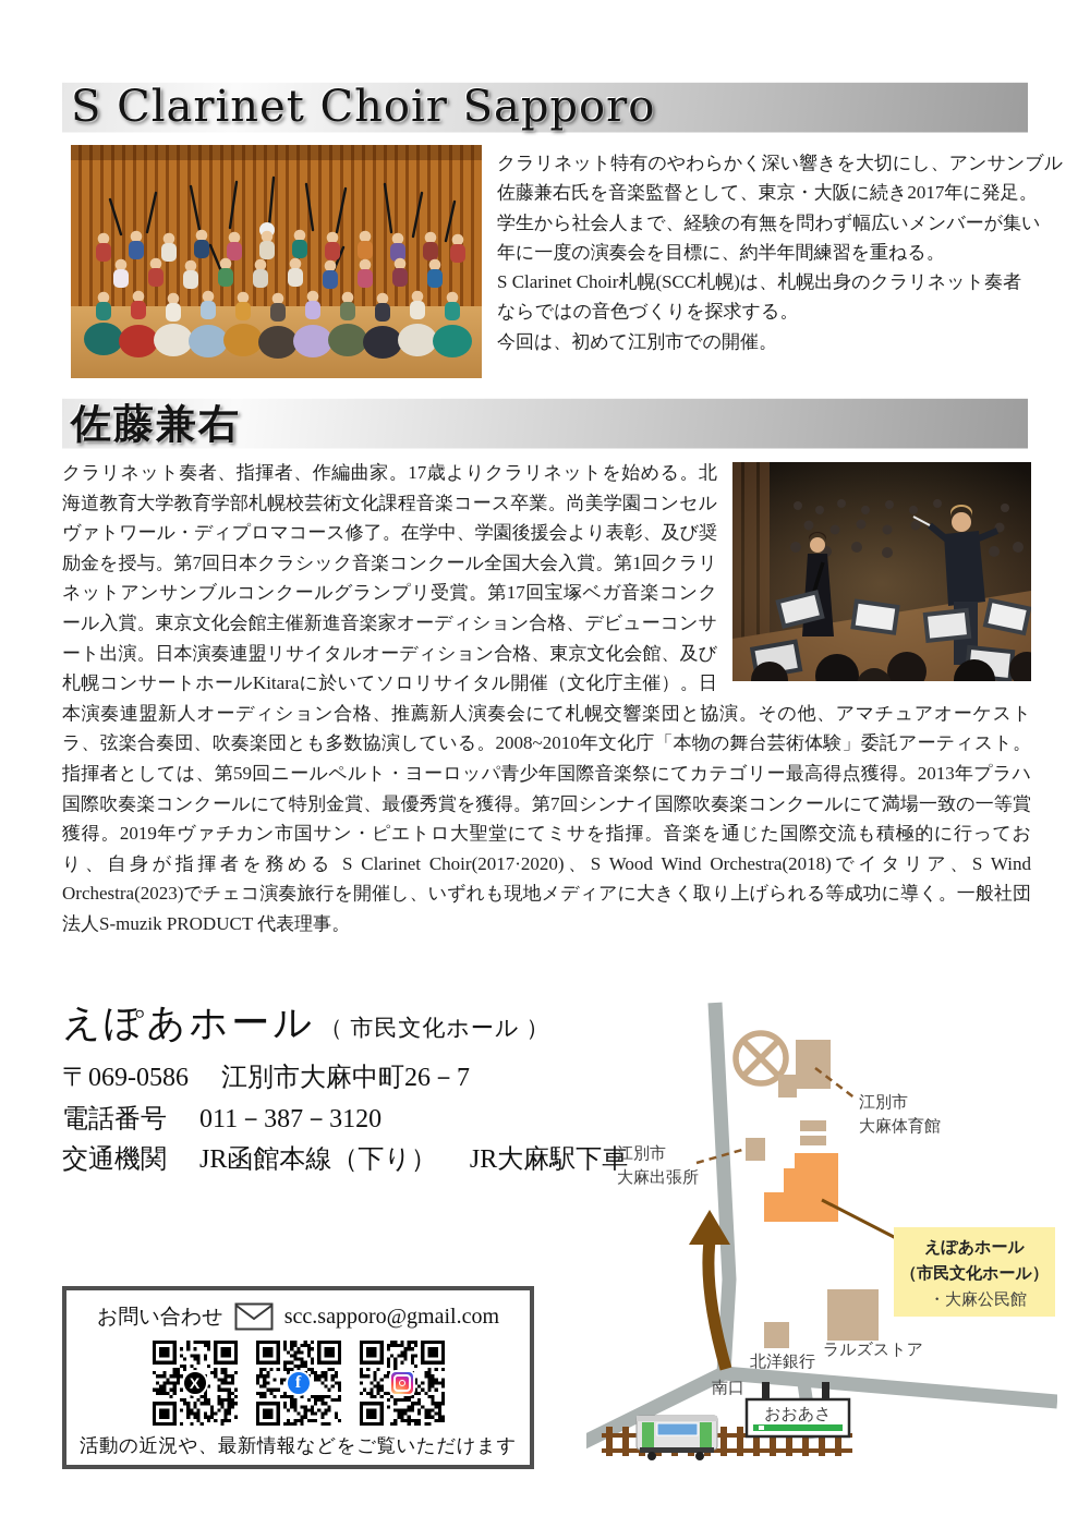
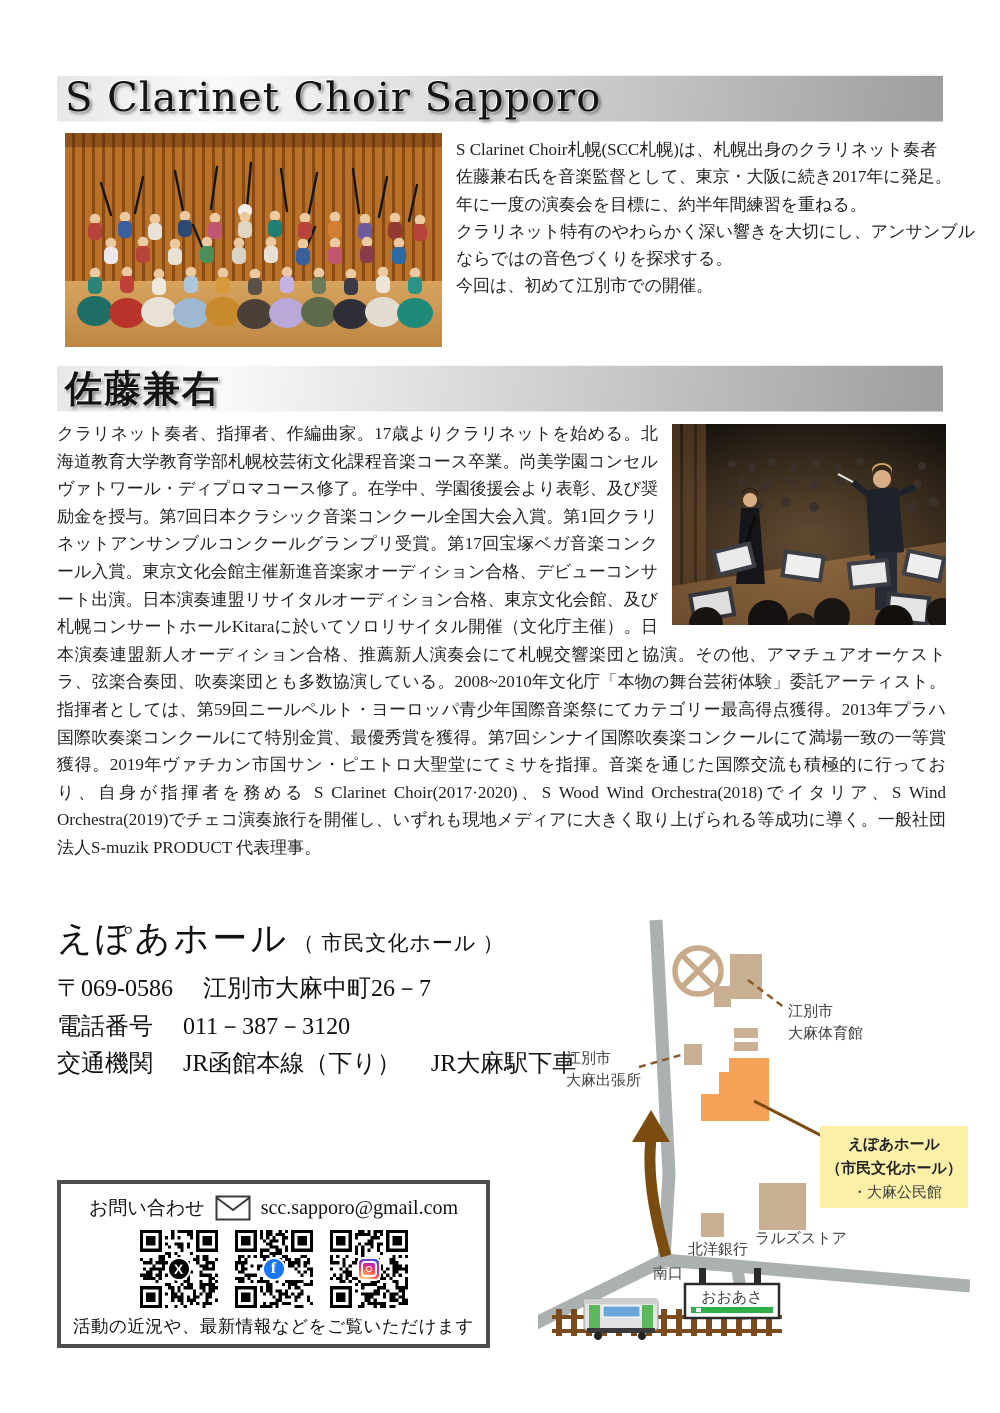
  S Clarinet Choir Sapporo
- クラリネット特有のやわらかく深い響きを大切にし、アンサンブル
+ S Clarinet Choir札幌(SCC札幌)は、札幌出身のクラリネット奏者
  佐藤兼右氏を音楽監督として、東京・大阪に続き2017年に発足。
- 学生から社会人まで、経験の有無を問わず幅広いメンバーが集い
  年に一度の演奏会を目標に、約半年間練習を重ねる。
- S Clarinet Choir札幌(SCC札幌)は、札幌出身のクラリネット奏者
+ クラリネット特有のやわらかく深い響きを大切にし、アンサンブル
  ならではの音色づくりを探求する。
  今回は、初めて江別市での開催。
  佐藤兼右
- クラリネット奏者、指揮者、作編曲家。17歳よりクラリネットを始める。北海道教育大学教育学部札幌校芸術文化課程音楽コース卒業。尚美学園コンセルヴァトワール・ディプロマコース修了。在学中、学園後援会より表彰、及び奨励金を授与。第7回日本クラシック音楽コンクール全国大会入賞。第1回クラリネットアンサンブルコンクールグランプリ受賞。第17回宝塚ベガ音楽コンクール入賞。東京文化会館主催新進音楽家オーディション合格、デビューコンサート出演。日本演奏連盟リサイタルオーディション合格、東京文化会館、及び札幌コンサートホールKitaraに於いてソロリサイタル開催（文化庁主催）。日本演奏連盟新人オーディション合格、推薦新人演奏会にて札幌交響楽団と協演。その他、アマチュアオーケストラ、弦楽合奏団、吹奏楽団とも多数協演している。2008~2010年文化庁「本物の舞台芸術体験」委託アーティスト。指揮者としては、第59回ニールペルト・ヨーロッパ青少年国際音楽祭にてカテゴリー最高得点獲得。2013年プラハ国際吹奏楽コンクールにて特別金賞、最優秀賞を獲得。第7回シンナイ国際吹奏楽コンクールにて満場一致の一等賞獲得。2019年ヴァチカン市国サン・ピエトロ大聖堂にてミサを指揮。音楽を通じた国際交流も積極的に行っており、自身が指揮者を務める S Clarinet Choir(2017·2020)、S Wood Wind Orchestra(2018)でイタリア、S Wind Orchestra(2023)でチェコ演奏旅行を開催し、いずれも現地メディアに大きく取り上げられる等成功に導く。一般社団法人S-muzik PRODUCT 代表理事。
+ クラリネット奏者、指揮者、作編曲家。17歳よりクラリネットを始める。北海道教育大学教育学部札幌校芸術文化課程音楽コース卒業。尚美学園コンセルヴァトワール・ディプロマコース修了。在学中、学園後援会より表彰、及び奨励金を授与。第7回日本クラシック音楽コンクール全国大会入賞。第1回クラリネットアンサンブルコンクールグランプリ受賞。第17回宝塚ベガ音楽コンクール入賞。東京文化会館主催新進音楽家オーディション合格、デビューコンサート出演。日本演奏連盟リサイタルオーディション合格、東京文化会館、及び札幌コンサートホールKitaraに於いてソロリサイタル開催（文化庁主催）。日本演奏連盟新人オーディション合格、推薦新人演奏会にて札幌交響楽団と協演。その他、アマチュアオーケストラ、弦楽合奏団、吹奏楽団とも多数協演している。2008~2010年文化庁「本物の舞台芸術体験」委託アーティスト。指揮者としては、第59回ニールペルト・ヨーロッパ青少年国際音楽祭にてカテゴリー最高得点獲得。2013年プラハ国際吹奏楽コンクールにて特別金賞、最優秀賞を獲得。第7回シンナイ国際吹奏楽コンクールにて満場一致の一等賞獲得。2019年ヴァチカン市国サン・ピエトロ大聖堂にてミサを指揮。音楽を通じた国際交流も積極的に行っており、自身が指揮者を務める S Clarinet Choir(2017·2020)、S Wood Wind Orchestra(2018)でイタリア、S Wind Orchestra(2019)でチェコ演奏旅行を開催し、いずれも現地メディアに大きく取り上げられる等成功に導く。一般社団法人S-muzik PRODUCT 代表理事。
  えぽあホール （ 市民文化ホール ）
  〒069-0586 江別市大麻中町26－7
  電話番号 011－387－3120
  交通機関 JR函館本線（下り） JR大麻駅下車
  お問い合わせ
  scc.sapporo@gmail.com
  X
  f
  活動の近況や、最新情報などをご覧いただけます
  江別市
  大麻体育館
  江別市
  大麻出張所
  えぽあホール
  （市民文化ホール）
  ・大麻公民館
  北洋銀行
  ラルズストア
  南口
  おおあさ
